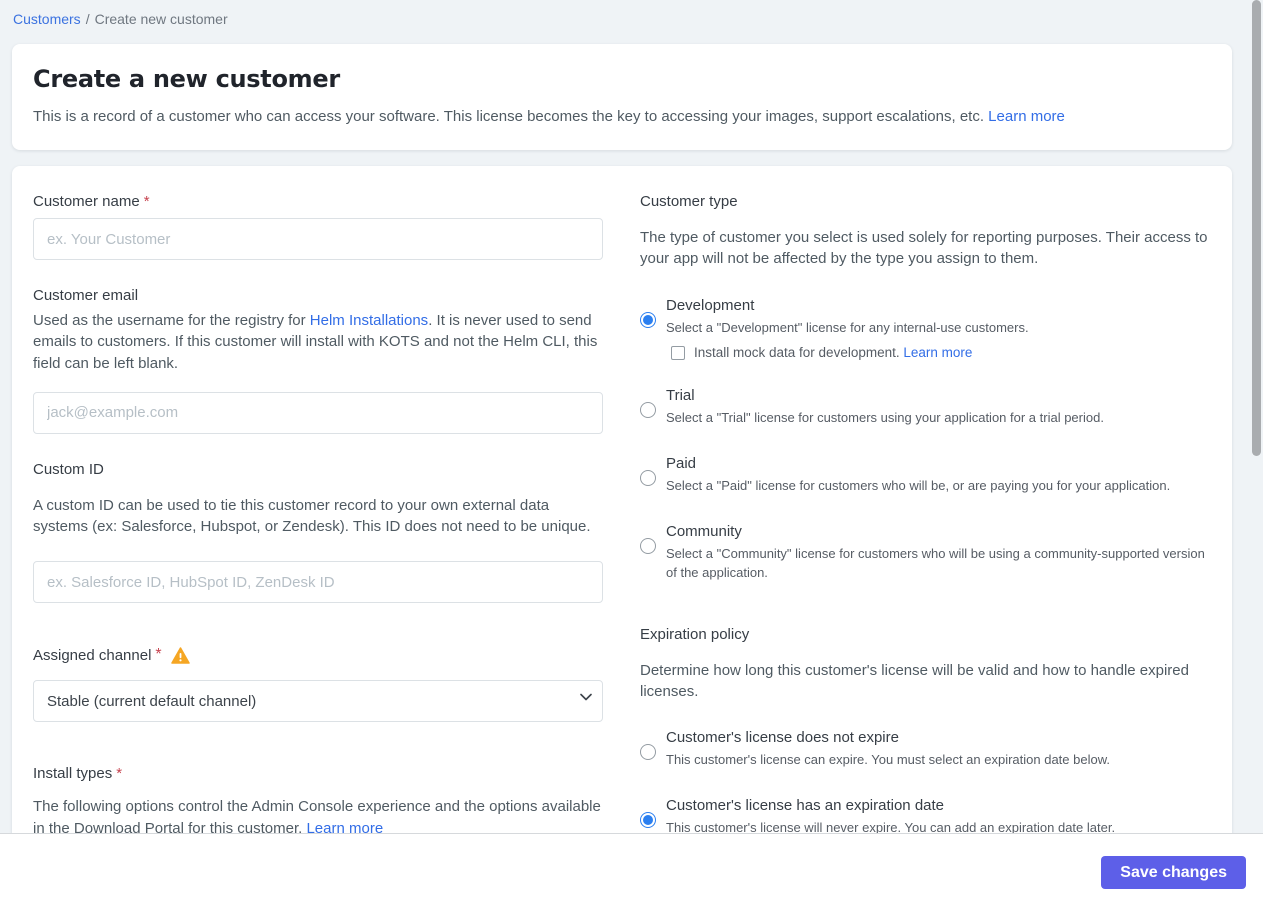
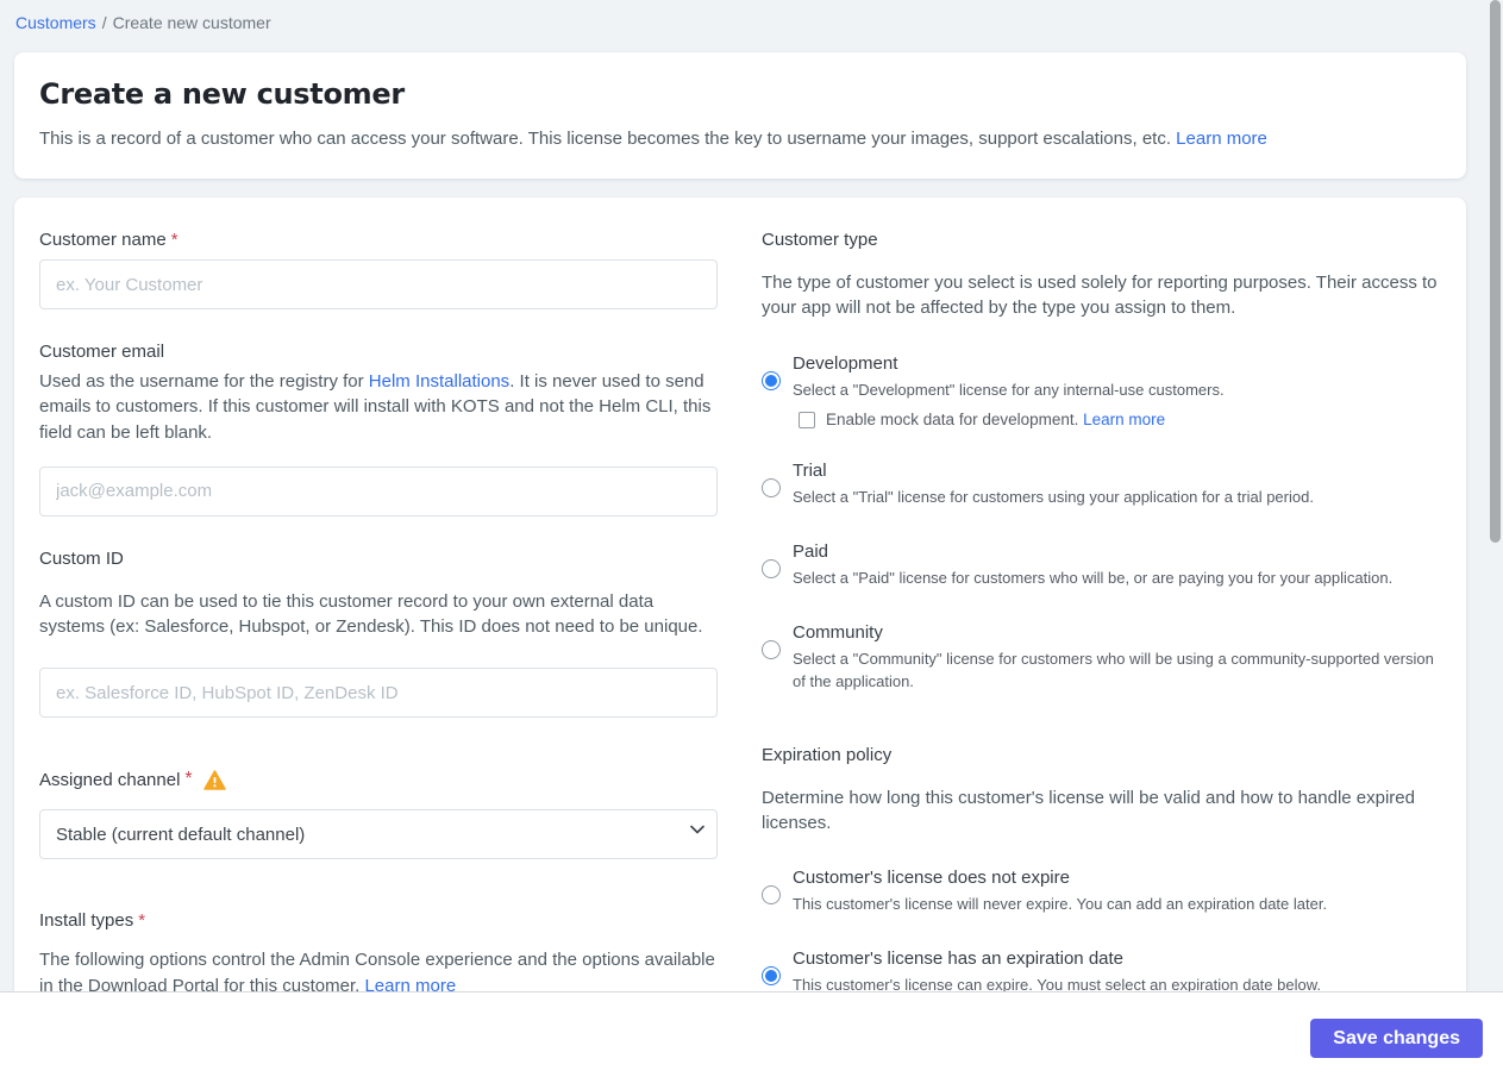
  Customers / Create new customer
  Create a new customer
- This is a record of a customer who can access your software. This license becomes the key to accessing your images, support escalations, etc. Learn more
+ This is a record of a customer who can access your software. This license becomes the key to username your images, support escalations, etc. Learn more
  Customer name *
  ex. Your Customer
  Customer email
  Used as the username for the registry for Helm Installations. It is never used to send emails to customers. If this customer will install with KOTS and not the Helm CLI, this field can be left blank.
  jack@example.com
  Custom ID
  A custom ID can be used to tie this customer record to your own external data systems (ex: Salesforce, Hubspot, or Zendesk). This ID does not need to be unique.
  ex. Salesforce ID, HubSpot ID, ZenDesk ID
  Assigned channel
  *
  Stable (current default channel)
  Install types *
  The following options control the Admin Console experience and the options available in the Download Portal for this customer. Learn more
  Customer type
  The type of customer you select is used solely for reporting purposes. Their access to your app will not be affected by the type you assign to them.
  Development
  Select a "Development" license for any internal-use customers.
- Install mock data for development. Learn more
+ Enable mock data for development. Learn more
  Trial
  Select a "Trial" license for customers using your application for a trial period.
  Paid
  Select a "Paid" license for customers who will be, or are paying you for your application.
  Community
  Select a "Community" license for customers who will be using a community-supported version of the application.
  Expiration policy
  Determine how long this customer's license will be valid and how to handle expired licenses.
  Customer's license does not expire
- This customer's license can expire. You must select an expiration date below.
+ This customer's license will never expire. You can add an expiration date later.
  Customer's license has an expiration date
- This customer's license will never expire. You can add an expiration date later.
+ This customer's license can expire. You must select an expiration date below.
  Save changes
